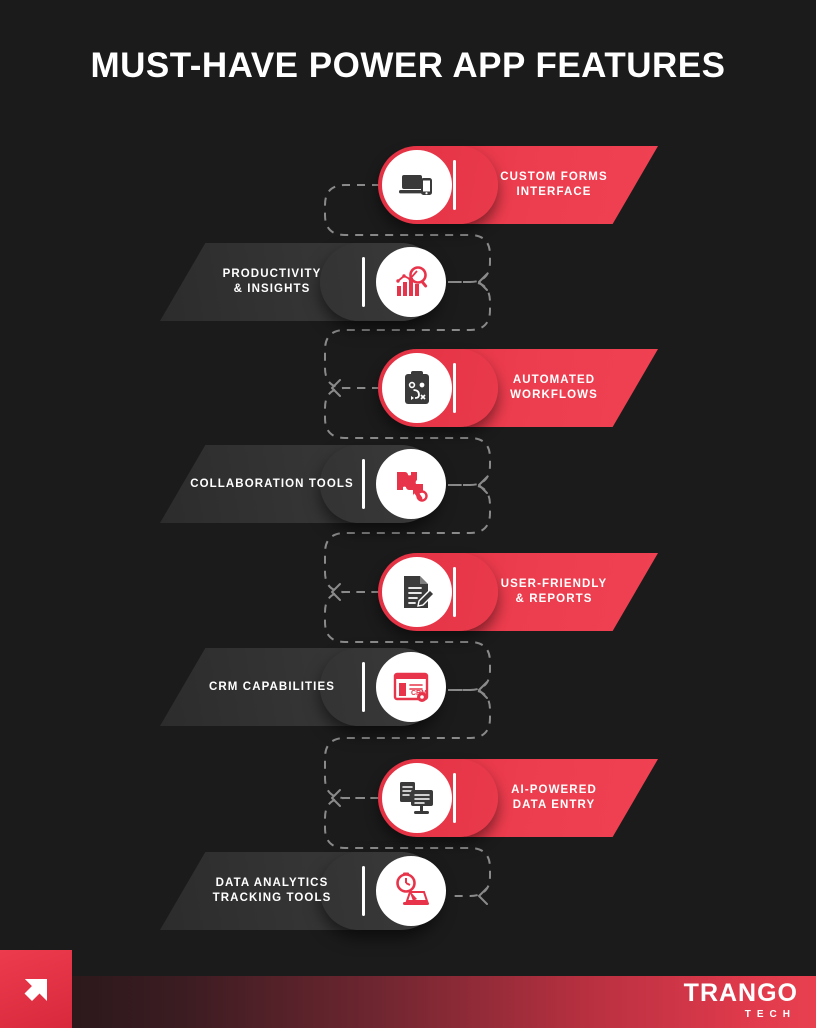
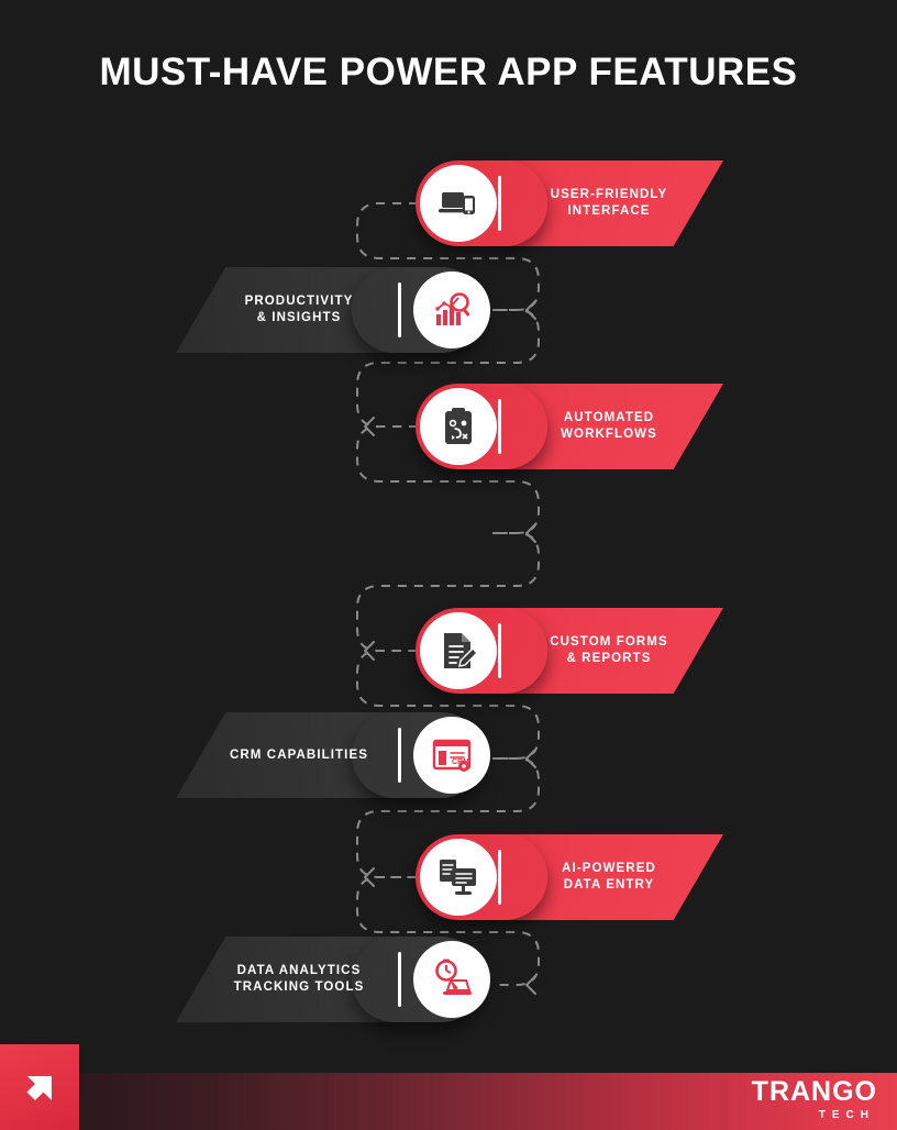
  MUST-HAVE POWER APP FEATURES
- CUSTOM FORMS
+ USER-FRIENDLY
  INTERFACE
  PRODUCTIVITY
  & INSIGHTS
  AUTOMATED
  WORKFLOWS
- COLLABORATION TOOLS
- USER-FRIENDLY
+ CUSTOM FORMS
  & REPORTS
  CRM CAPABILITIES
  AI-POWERED
  DATA ENTRY
  DATA ANALYTICS
  TRACKING TOOLS
  TRANGO
  TECH
